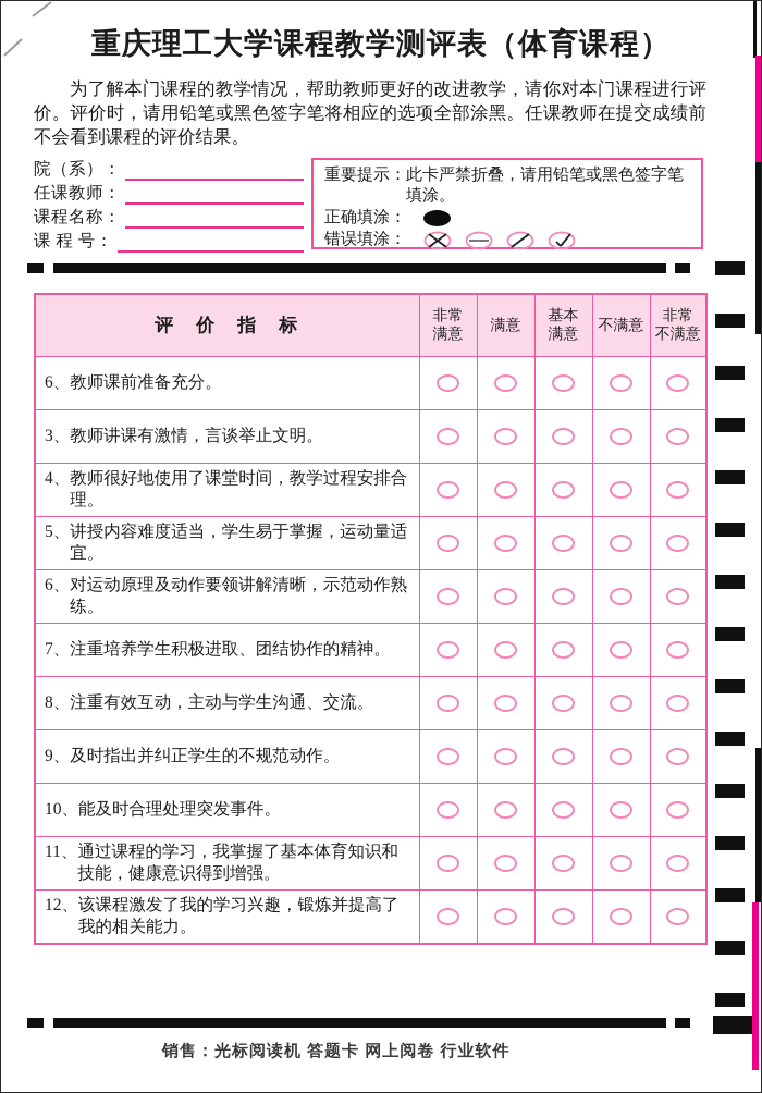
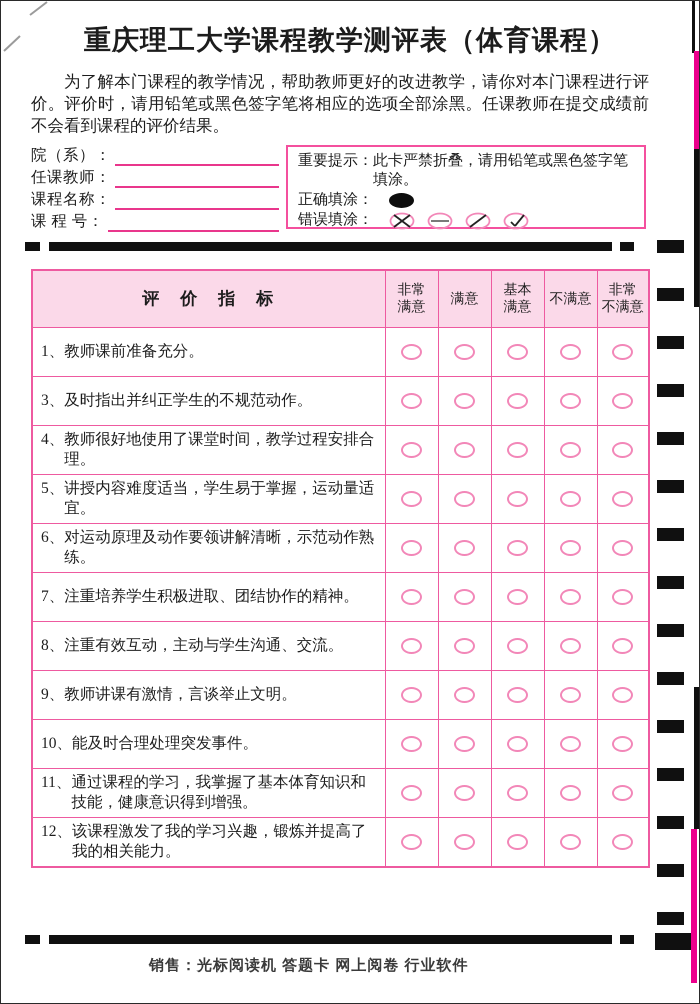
  重庆理工大学课程教学测评表（体育课程）
  为了解本门课程的教学情况，帮助教师更好的改进教学，请你对本门课程进行评价。评价时，请用铅笔或黑色签字笔将相应的选项全部涂黑。任课教师在提交成绩前不会看到课程的评价结果。
  院（系）：
  任课教师：
  课程名称：
  课 程 号：
  重要提示：
  此卡严禁折叠，请用铅笔或黑色签字笔填涂。
  正确填涂：
  错误填涂：
  评 价 指 标	非常满意	满意	基本满意	不满意	非常不满意
- 6、教师课前准备充分。
+ 1、教师课前准备充分。
- 3、教师讲课有激情，言谈举止文明。
+ 3、及时指出并纠正学生的不规范动作。
  4、教师很好地使用了课堂时间，教学过程安排合理。
  5、讲授内容难度适当，学生易于掌握，运动量适宜。
  6、对运动原理及动作要领讲解清晰，示范动作熟练。
  7、注重培养学生积极进取、团结协作的精神。
  8、注重有效互动，主动与学生沟通、交流。
- 9、及时指出并纠正学生的不规范动作。
+ 9、教师讲课有激情，言谈举止文明。
  10、能及时合理处理突发事件。
  11、通过课程的学习，我掌握了基本体育知识和技能，健康意识得到增强。
  12、该课程激发了我的学习兴趣，锻炼并提高了我的相关能力。
  销售：光标阅读机 答题卡 网上阅卷 行业软件
